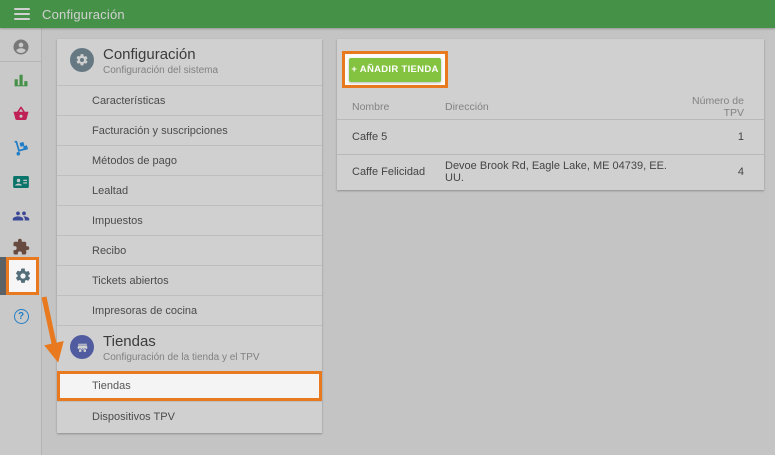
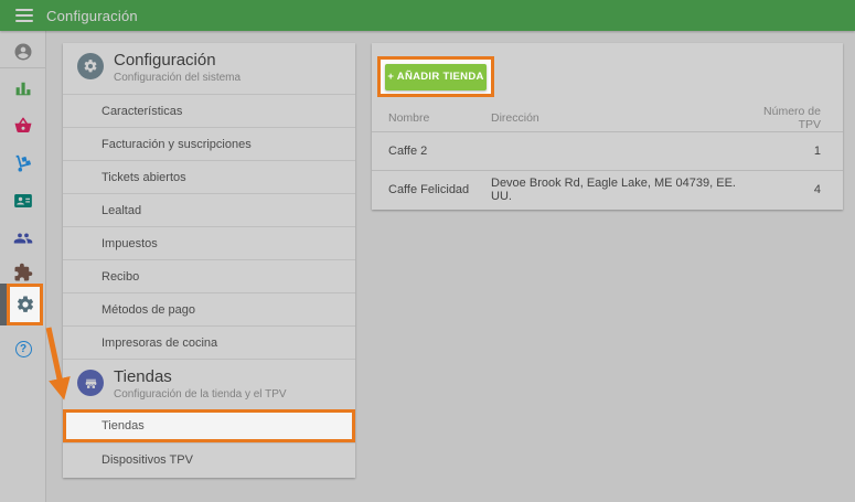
  Configuración
  ?
  Configuración
  Configuración del sistema
  Características
  Facturación y suscripciones
- Métodos de pago
+ Tickets abiertos
  Lealtad
  Impuestos
  Recibo
- Tickets abiertos
+ Métodos de pago
  Impresoras de cocina
  Tiendas
  Configuración de la tienda y el TPV
  Dispositivos TPV
  Nombre
  Dirección
  Número de TPV
- Caffe 5
+ Caffe 2
  1
  Caffe Felicidad
  Devoe Brook Rd, Eagle Lake, ME 04739, EE. UU.
  4
  Tiendas
  + AÑADIR TIENDA
